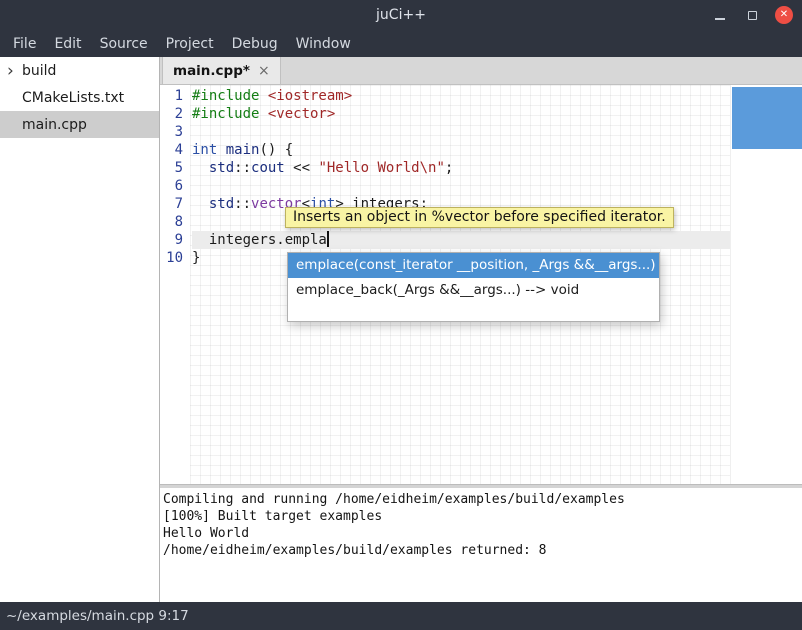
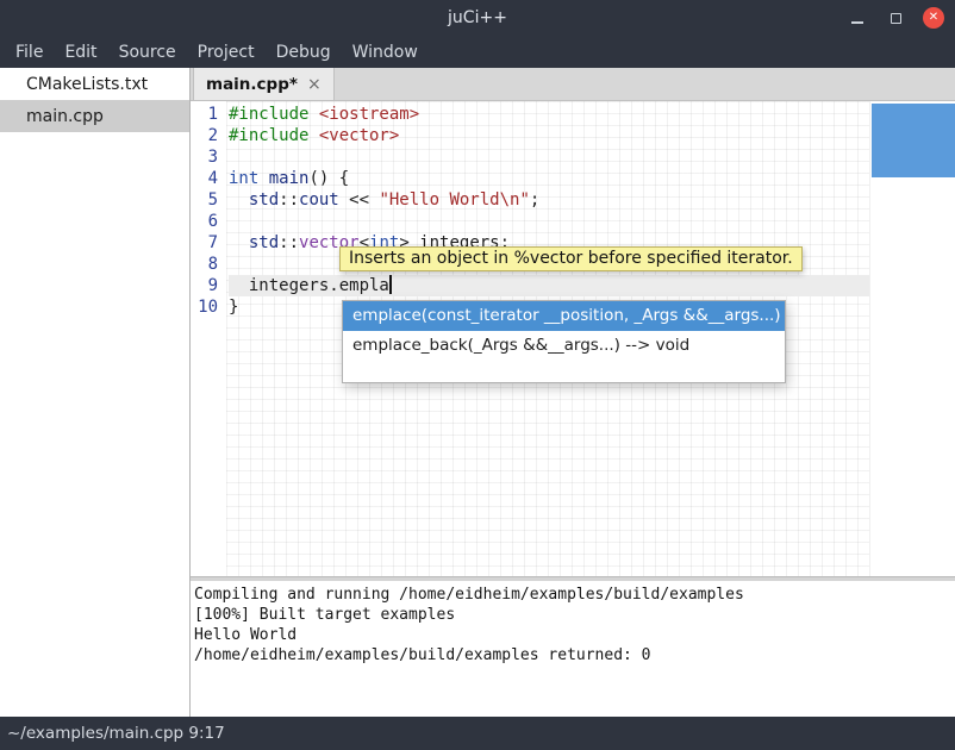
  juCi++
  ✕
  File
  Edit
  Source
  Project
  Debug
  Window
- ›
- build
  CMakeLists.txt
  main.cpp
  main.cpp*
  ×
  1
  2
  3
  4
  5
  6
  7
  8
  9
  10
  #include <iostream>
  #include <vector>
  int main() {
  std::cout << "Hello World\n";
  std::vector<int> integers;
  integers.empla
  }
  Inserts an object in %vector before specified iterator.
  emplace(const_iterator __position, _Args &&__args...)
  emplace_back(_Args &&__args...) --> void
  Compiling and running /home/eidheim/examples/build/examples
  [100%] Built target examples
  Hello World
- /home/eidheim/examples/build/examples returned: 8
+ /home/eidheim/examples/build/examples returned: 0
  ~/examples/main.cpp 9:17
